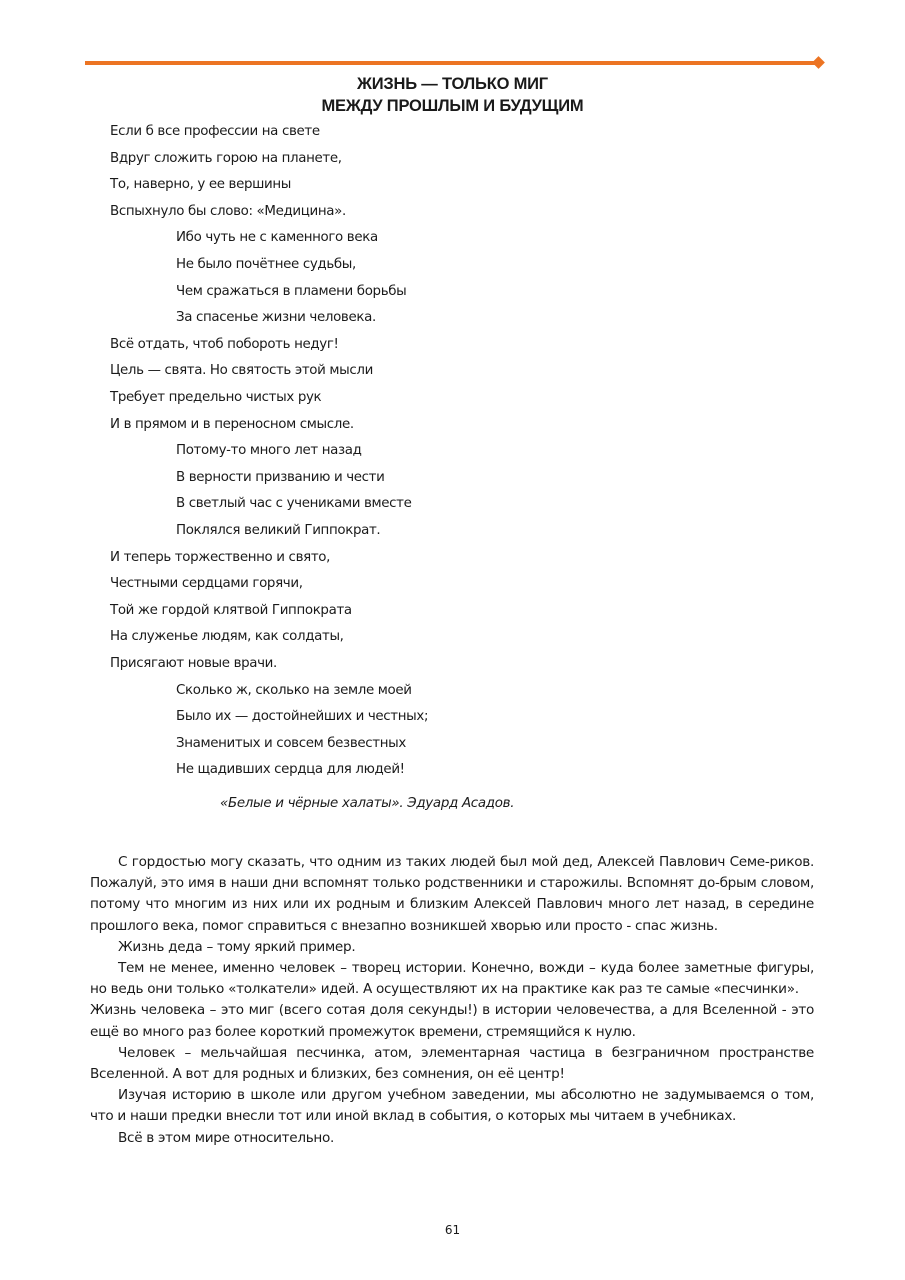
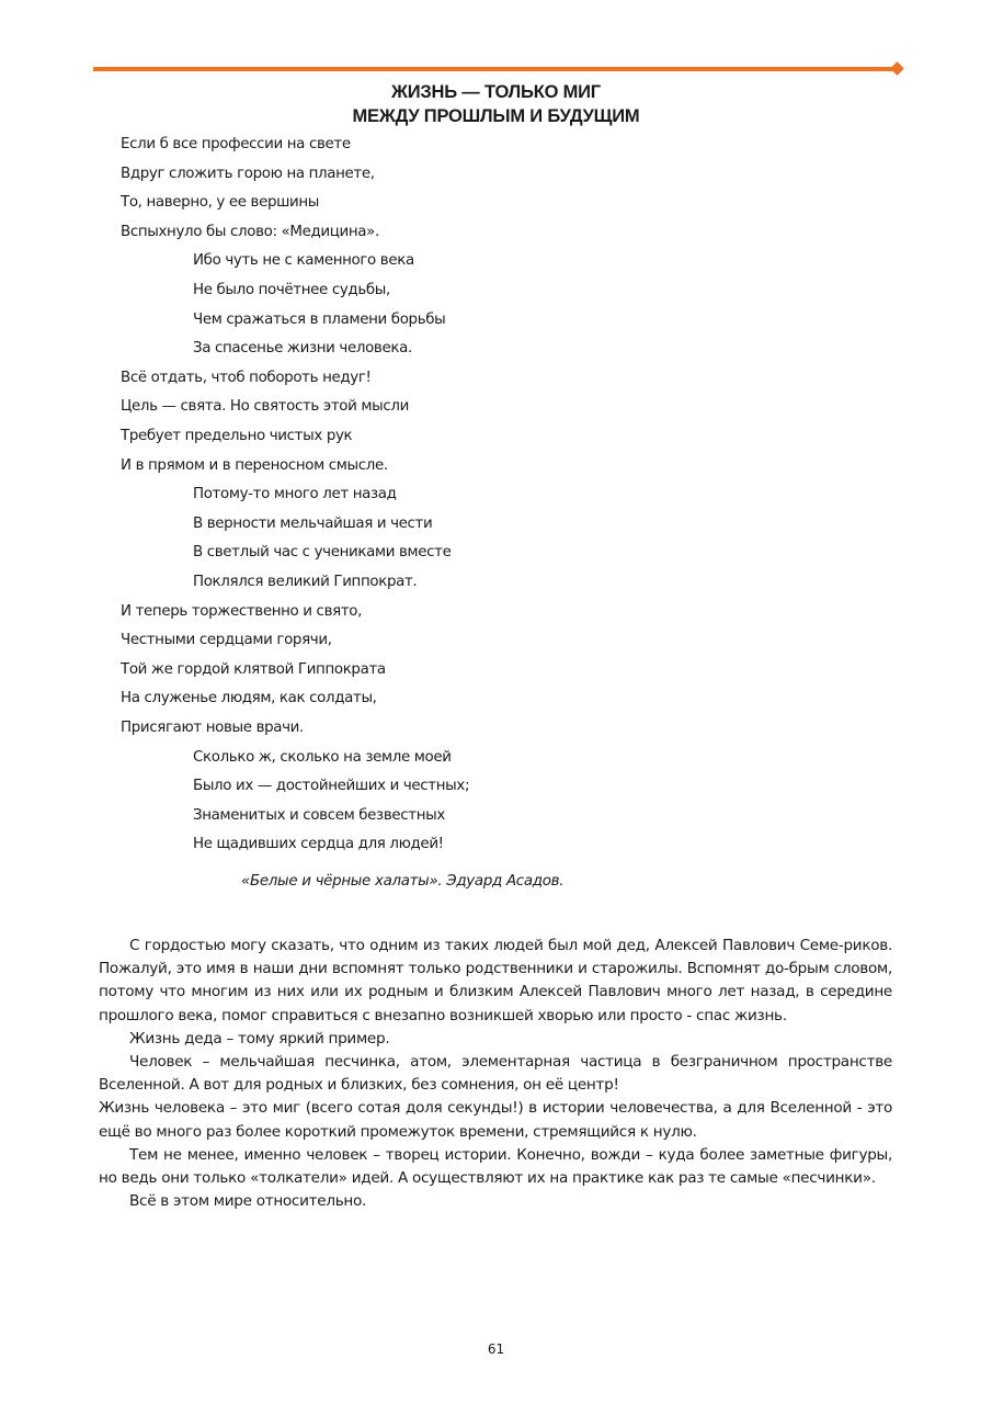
  ЖИЗНЬ — ТОЛЬКО МИГ
  МЕЖДУ ПРОШЛЫМ И БУДУЩИМ
  «Белые и чёрные халаты». Эдуард Асадов.
  Если б все профессии на свете
  Вдруг сложить горою на планете,
  То, наверно, у ее вершины
  Вспыхнуло бы слово: «Медицина».
  Ибо чуть не с каменного века
  Не было почётнее судьбы,
  Чем сражаться в пламени борьбы
  За спасенье жизни человека.
  Всё отдать, чтоб побороть недуг!
  Цель — свята. Но святость этой мысли
  Требует предельно чистых рук
  И в прямом и в переносном смысле.
  Потому-то много лет назад
- В верности призванию и чести
+ В верности мельчайшая и чести
  В светлый час с учениками вместе
  Поклялся великий Гиппократ.
  И теперь торжественно и свято,
  Честными сердцами горячи,
  Той же гордой клятвой Гиппократа
  На служенье людям, как солдаты,
  Присягают новые врачи.
  Сколько ж, сколько на земле моей
  Было их — достойнейших и честных;
  Знаменитых и совсем безвестных
  Не щадивших сердца для людей!
  С гордостью могу сказать, что одним из таких людей был мой дед, Алексей Павлович Семе-риков. Пожалуй, это имя в наши дни вспомнят только родственники и старожилы. Вспомнят до-брым словом, потому что многим из них или их родным и близким Алексей Павлович много лет назад, в середине прошлого века, помог справиться с внезапно возникшей хворью или просто - спас жизнь.
  Жизнь деда – тому яркий пример.
- Тем не менее, именно человек – творец истории. Конечно, вожди – куда более заметные фигуры, но ведь они только «толкатели» идей. А осуществляют их на практике как раз те самые «песчинки».
+ Человек – мельчайшая песчинка, атом, элементарная частица в безграничном пространстве Вселенной. А вот для родных и близких, без сомнения, он её центр!
  Жизнь человека – это миг (всего сотая доля секунды!) в истории человечества, а для Вселенной - это ещё во много раз более короткий промежуток времени, стремящийся к нулю.
- Человек – мельчайшая песчинка, атом, элементарная частица в безграничном пространстве Вселенной. А вот для родных и близких, без сомнения, он её центр!
+ Тем не менее, именно человек – творец истории. Конечно, вожди – куда более заметные фигуры, но ведь они только «толкатели» идей. А осуществляют их на практике как раз те самые «песчинки».
- Изучая историю в школе или другом учебном заведении, мы абсолютно не задумываемся о том, что и наши предки внесли тот или иной вклад в события, о которых мы читаем в учебниках.
  Всё в этом мире относительно.
  61
